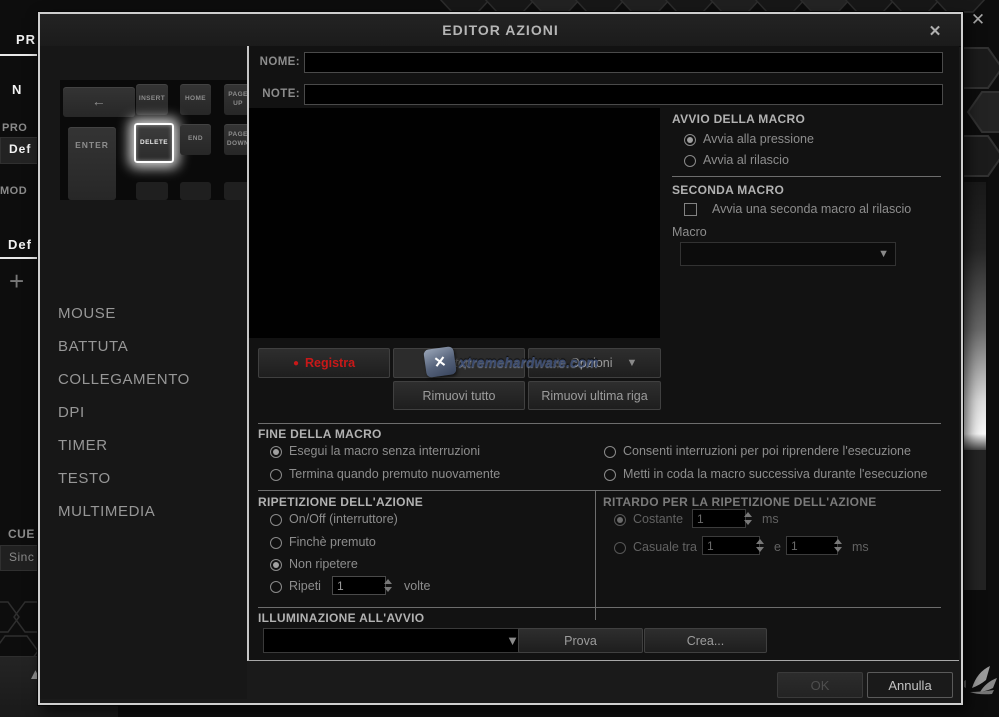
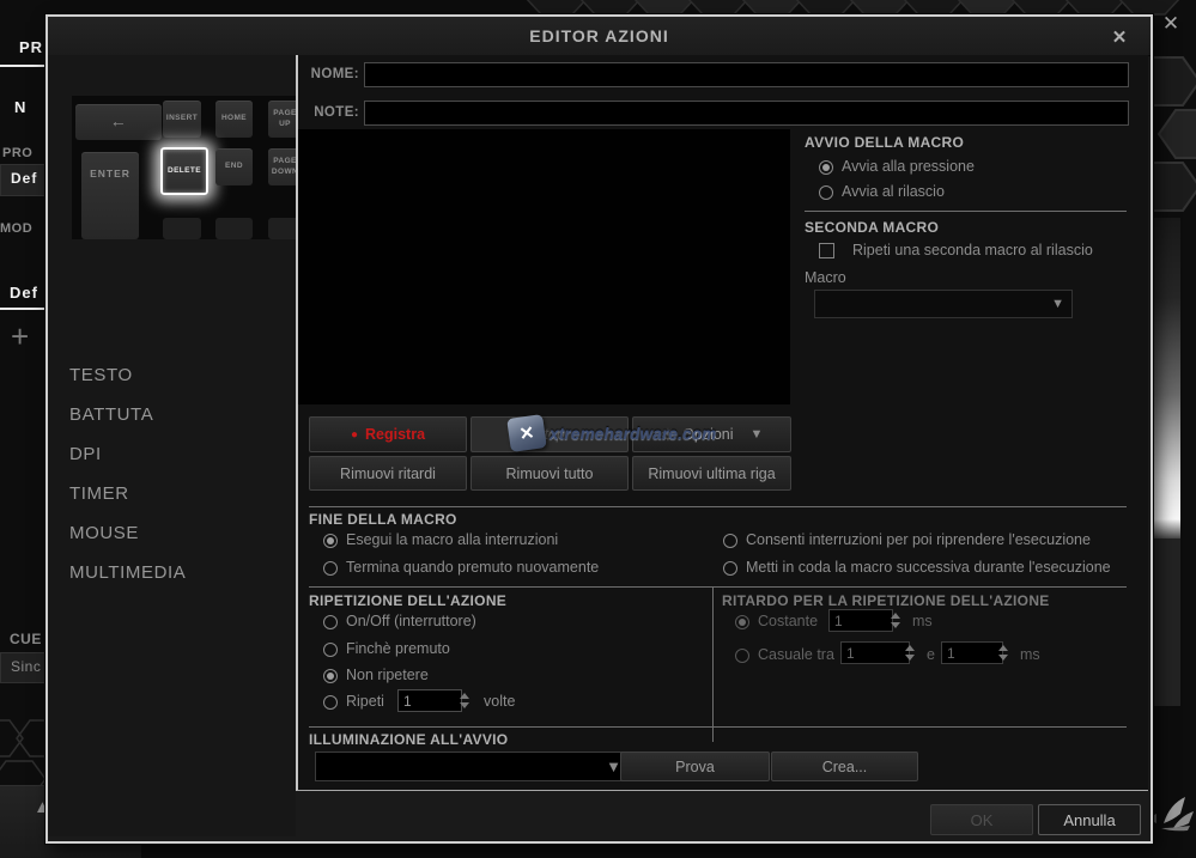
  PR
  N
  PRO
  Def
  MOD
  Def
  +
  CUE
  Sinc
  ▲
  ✕
  EDITOR AZIONI
  ✕
  ←
  ENTER
- MOUSE
+ TESTO
  BATTUTA
- COLLEGAMENTO
  DPI
  TIMER
- TESTO
+ MOUSE
  MULTIMEDIA
  NOME:
  NOTE:
  AVVIO DELLA MACRO
  Avvia alla pressione
  Avvia al rilascio
  SECONDA MACRO
- Avvia una seconda macro al rilascio
+ Ripeti una seconda macro al rilascio
  Macro
  ▼
  ●
  Registra
  top
  ⚙
  Opzioni
  ▼
+ Rimuovi ritardi
  Rimuovi tutto
  Rimuovi ultima riga
  xtremehardware.com
  FINE DELLA MACRO
- Esegui la macro senza interruzioni
+ Esegui la macro alla interruzioni
  Termina quando premuto nuovamente
  Consenti interruzioni per poi riprendere l'esecuzione
  Metti in coda la macro successiva durante l'esecuzione
  RIPETIZIONE DELL'AZIONE
  On/Off (interruttore)
  Finchè premuto
  Non ripetere
  Ripeti
  1
  volte
  RITARDO PER LA RIPETIZIONE DELL'AZIONE
  Costante
  1
  ms
  Casuale tra
  1
  e
  1
  ms
  ILLUMINAZIONE ALL'AVVIO
  ▼
  Prova
  Crea...
  OK
  Annulla
